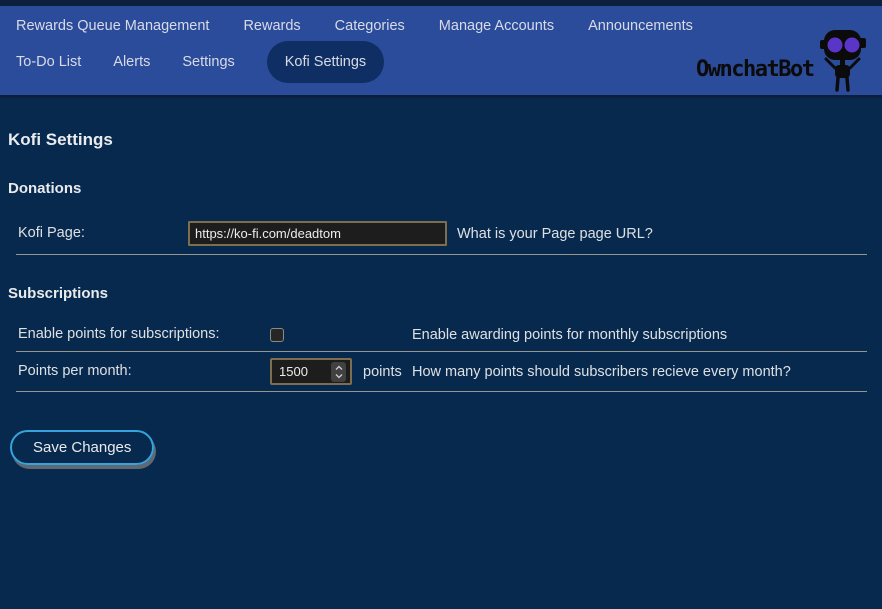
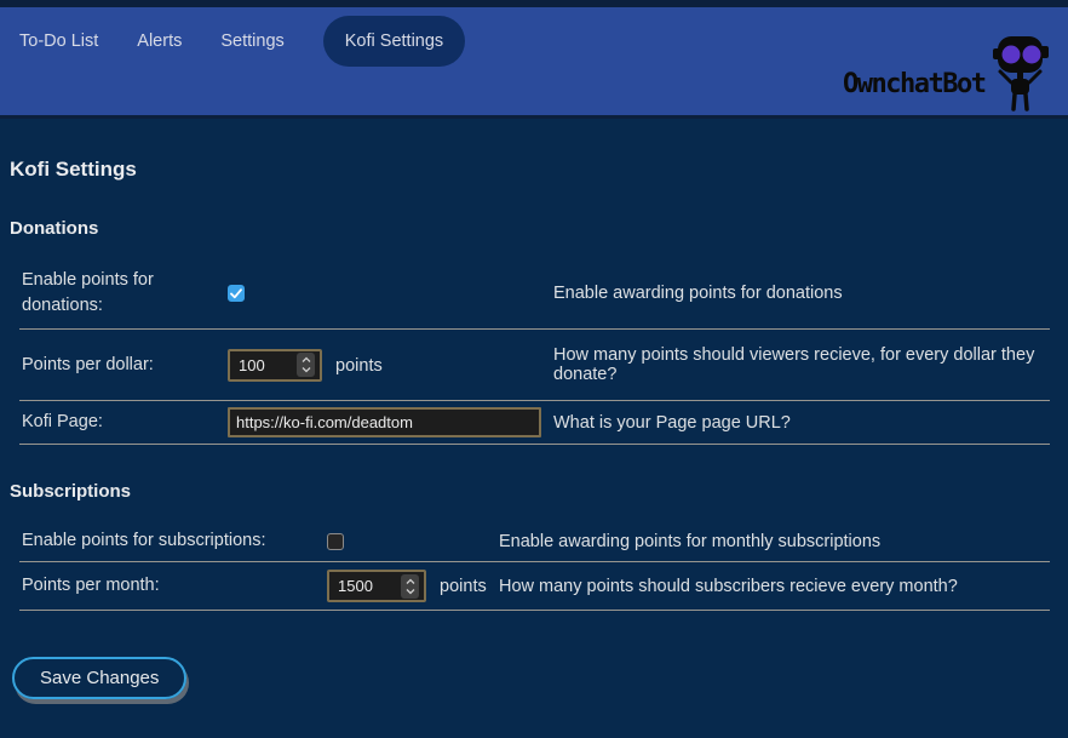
- Rewards Queue Management
- Rewards
- Categories
- Manage Accounts
- Announcements
  To-Do List
  Alerts
  Settings
  Kofi Settings
  OwnchatBot
  Kofi Settings
  Donations
+ Enable points for donations:		Enable awarding points for donations
+ Points per dollar:	100 points	How many points should viewers recieve, for every dollar they donate?
  Kofi Page:	https://ko-fi.com/deadtom	What is your Page page URL?
  Subscriptions
  Enable points for subscriptions:		Enable awarding points for monthly subscriptions
  Points per month:	1500 points	How many points should subscribers recieve every month?
  Save Changes
